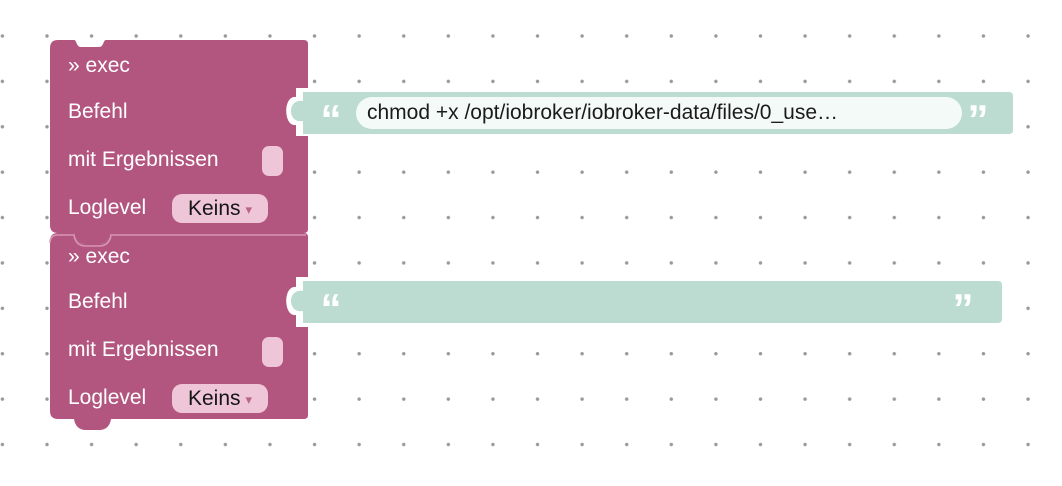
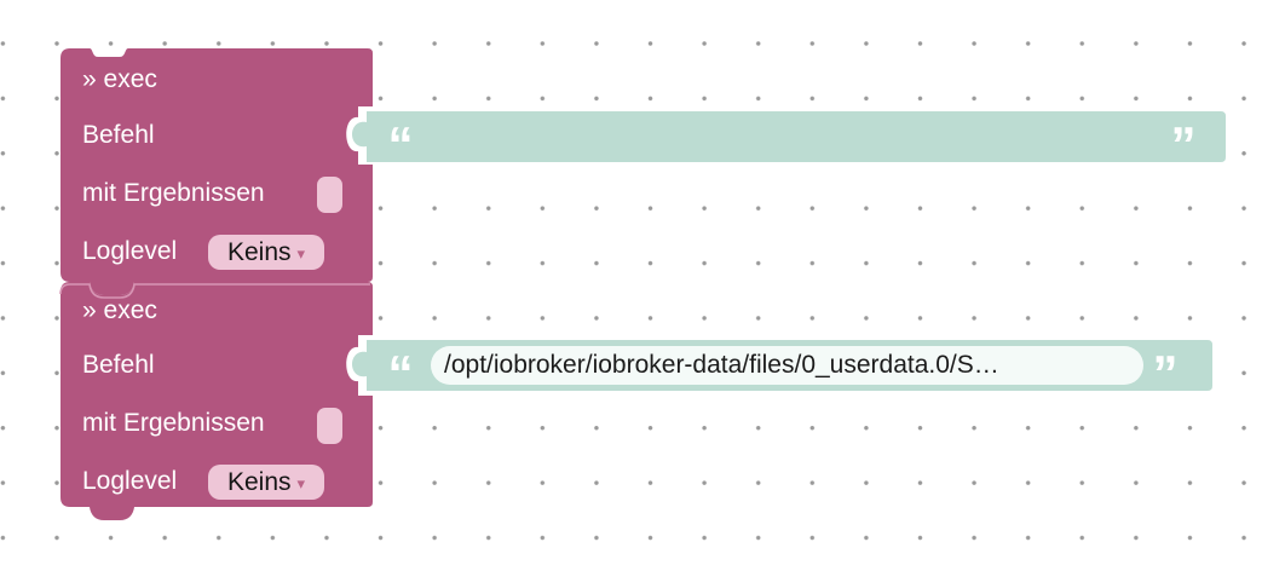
  » exec
  Befehl
  “
- chmod +x /opt/iobroker/iobroker-data/files/0_use…
  ”
  mit Ergebnissen
  Loglevel
  Keins
  ▾
  » exec
  Befehl
  “
+ /opt/iobroker/iobroker-data/files/0_userdata.0/S…
  ”
  mit Ergebnissen
  Loglevel
  Keins
  ▾
